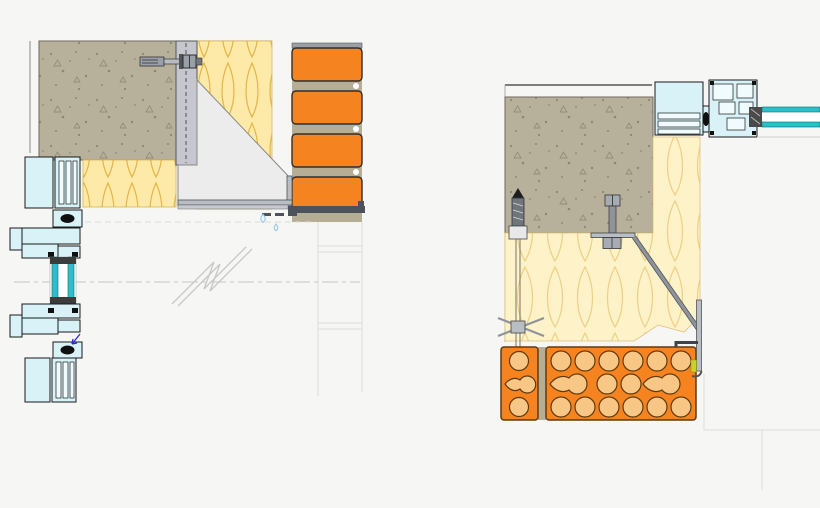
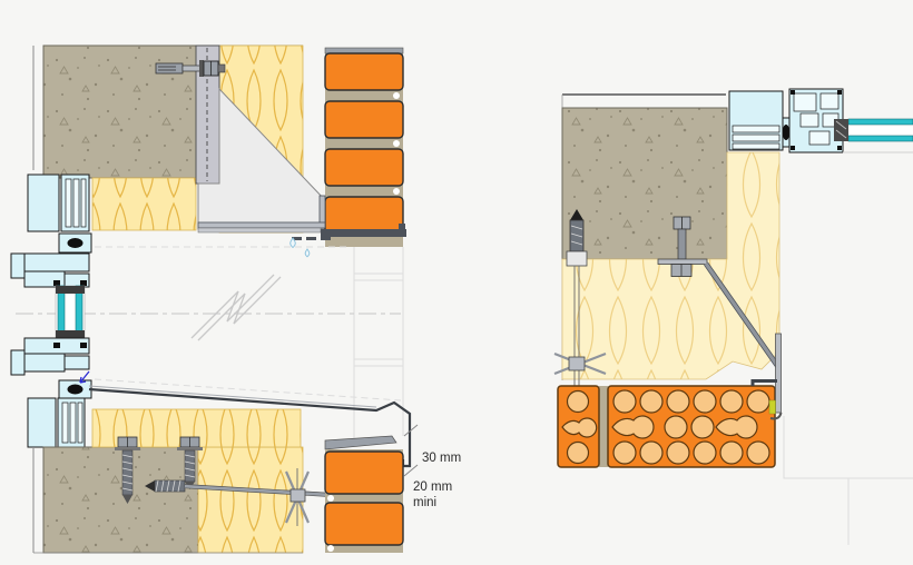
+ 30 mm
+ 20 mm
+ mini
